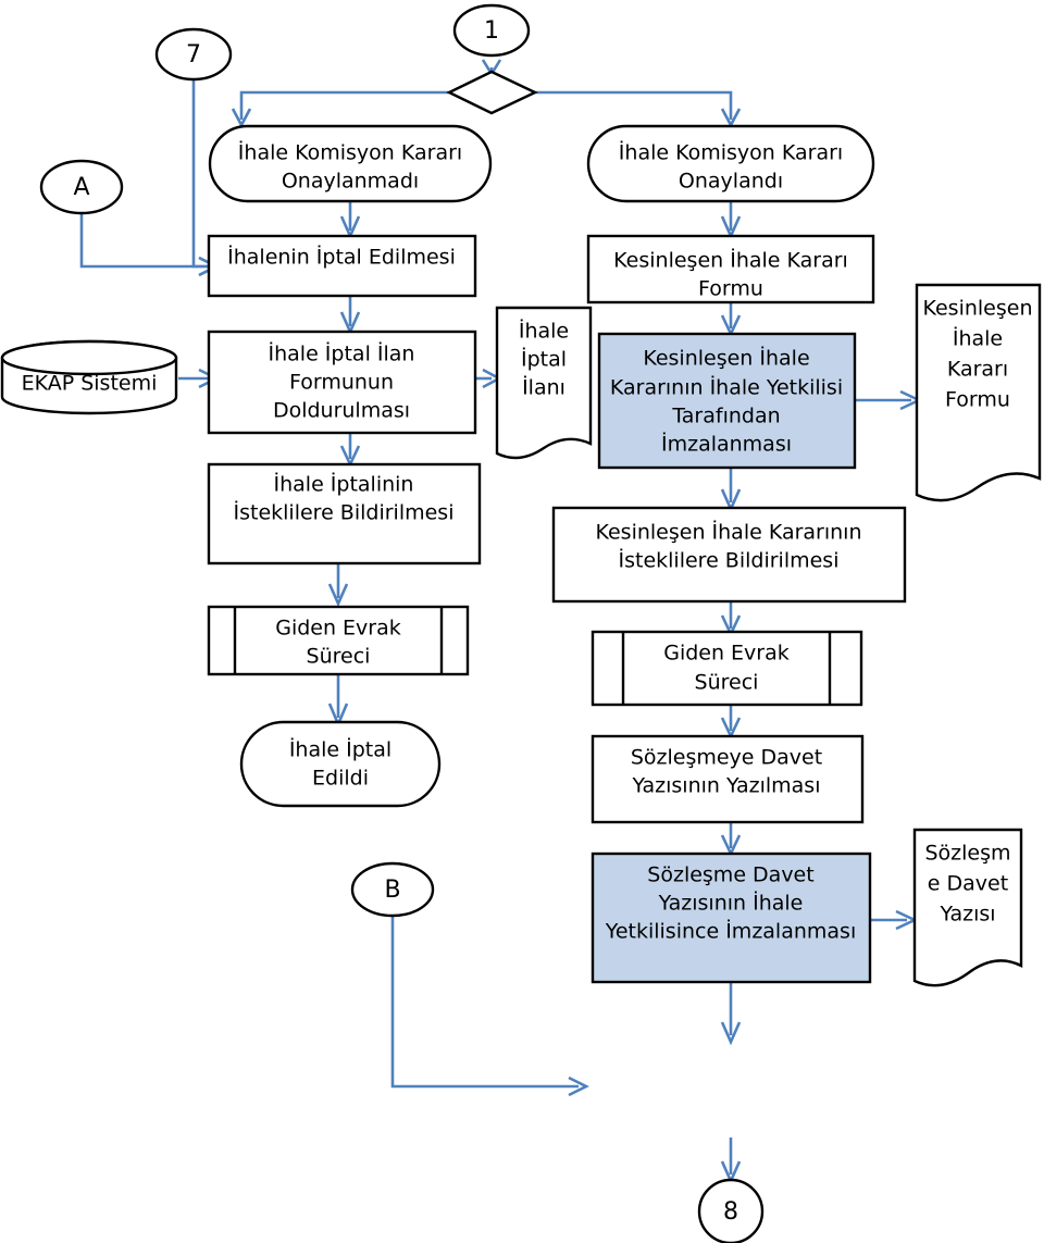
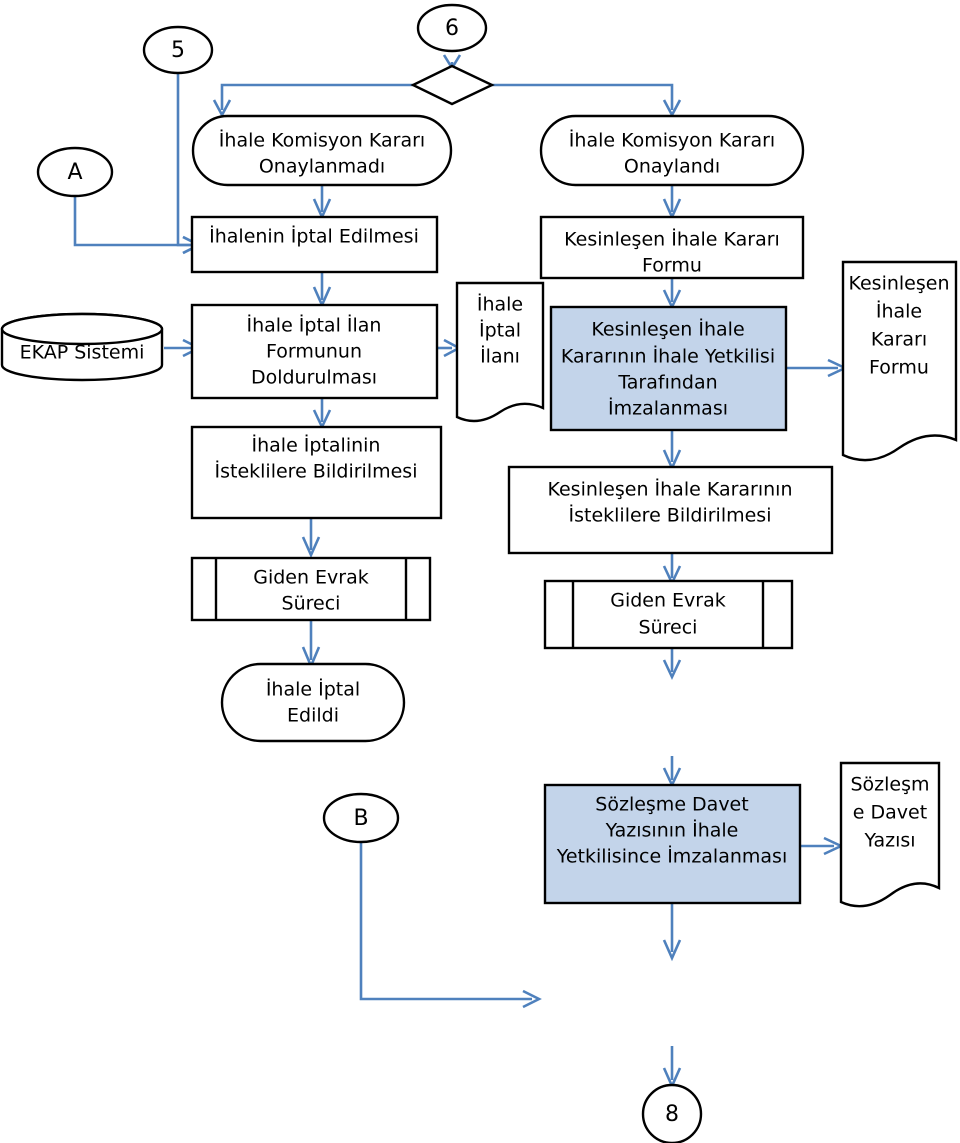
- 7
+ 5
- 1
+ 6
  A
  İhale Komisyon Kararı
  Onaylanmadı
  İhale Komisyon Kararı
  Onaylandı
  İhalenin İptal Edilmesi
  EKAP Sistemi
  İhale İptal İlan
  Formunun
  Doldurulması
  İhale
  İptal
  İlanı
  İhale İptalinin
  İsteklilere Bildirilmesi
  Kesinleşen İhale Kararı
  Formu
  Kesinleşen İhale
  Kararının İhale Yetkilisi
  Tarafından
  İmzalanması
  Kesinleşen
  İhale
  Kararı
  Formu
  Kesinleşen İhale Kararının
  İsteklilere Bildirilmesi
  Giden Evrak
  Süreci
  İhale İptal
  Edildi
  Giden Evrak
  Süreci
  B
- Sözleşmeye Davet
- Yazısının Yazılması
  Sözleşme Davet
  Yazısının İhale
  Yetkilisince İmzalanması
  Sözleşm
  e Davet
  Yazısı
  8
